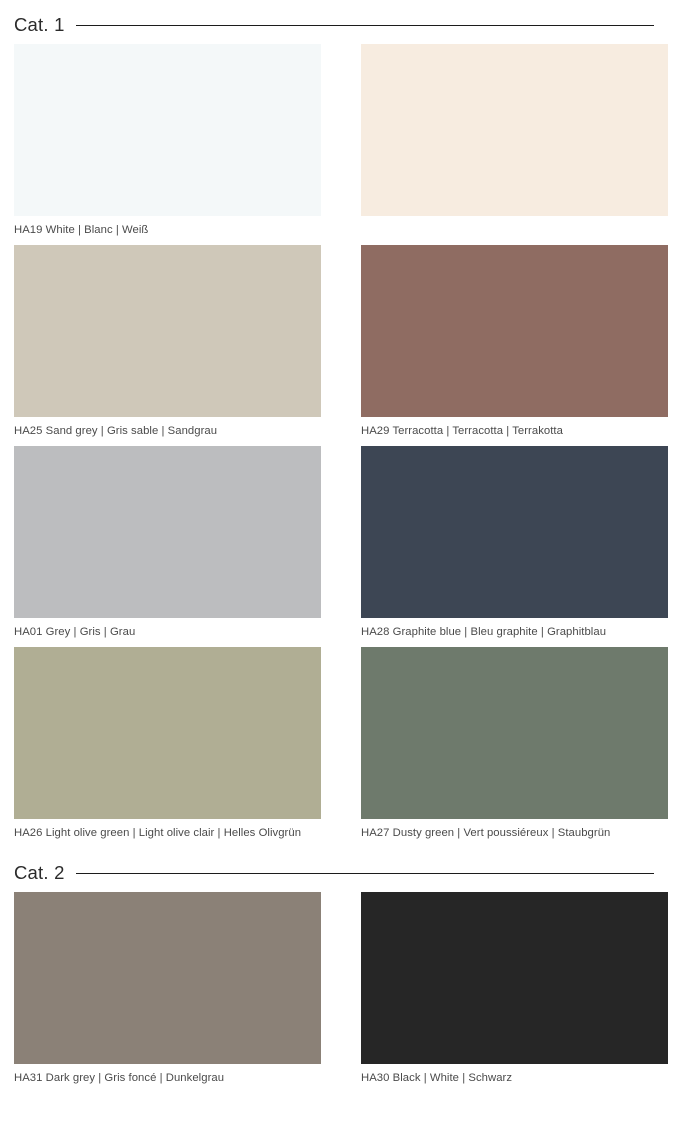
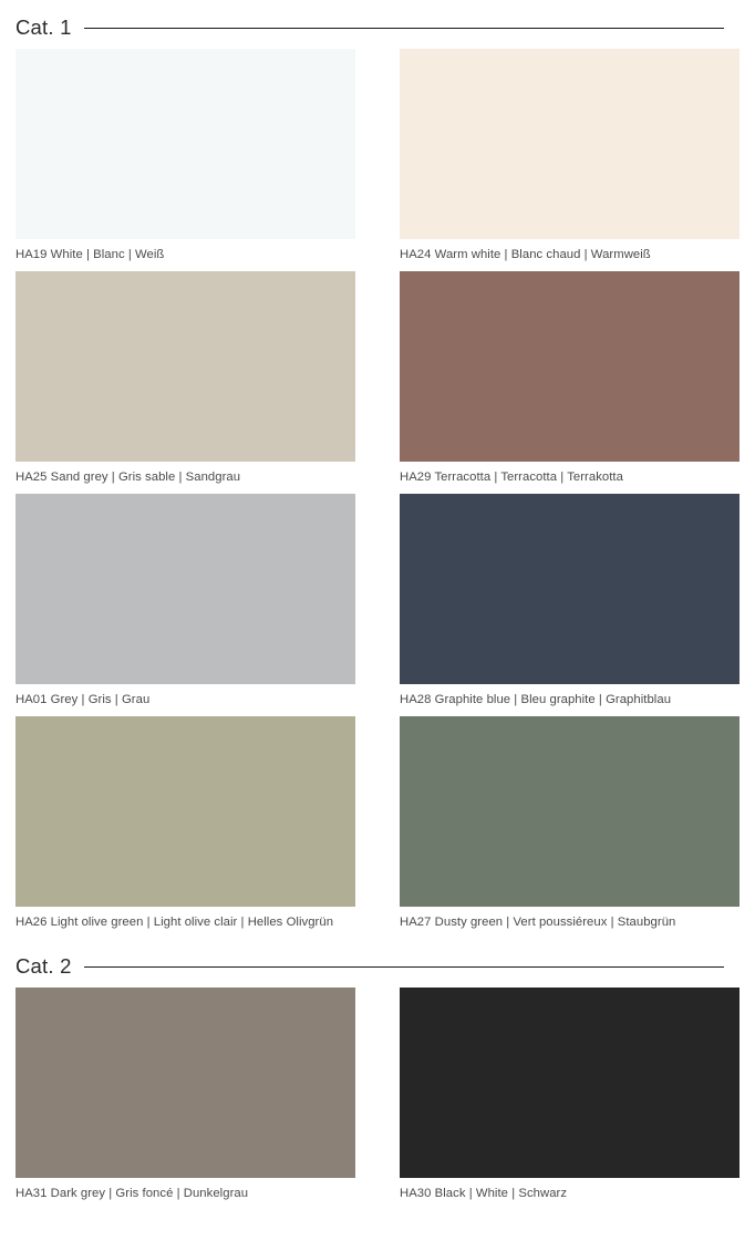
  Cat. 1
  HA19 White | Blanc | Weiß
+ HA24 Warm white | Blanc chaud | Warmweiß
  HA25 Sand grey | Gris sable | Sandgrau
  HA29 Terracotta | Terracotta | Terrakotta
  HA01 Grey | Gris | Grau
  HA28 Graphite blue | Bleu graphite | Graphitblau
  HA26 Light olive green | Light olive clair | Helles Olivgrün
  HA27 Dusty green | Vert poussiéreux | Staubgrün
  Cat. 2
  HA31 Dark grey | Gris foncé | Dunkelgrau
  HA30 Black | White | Schwarz
